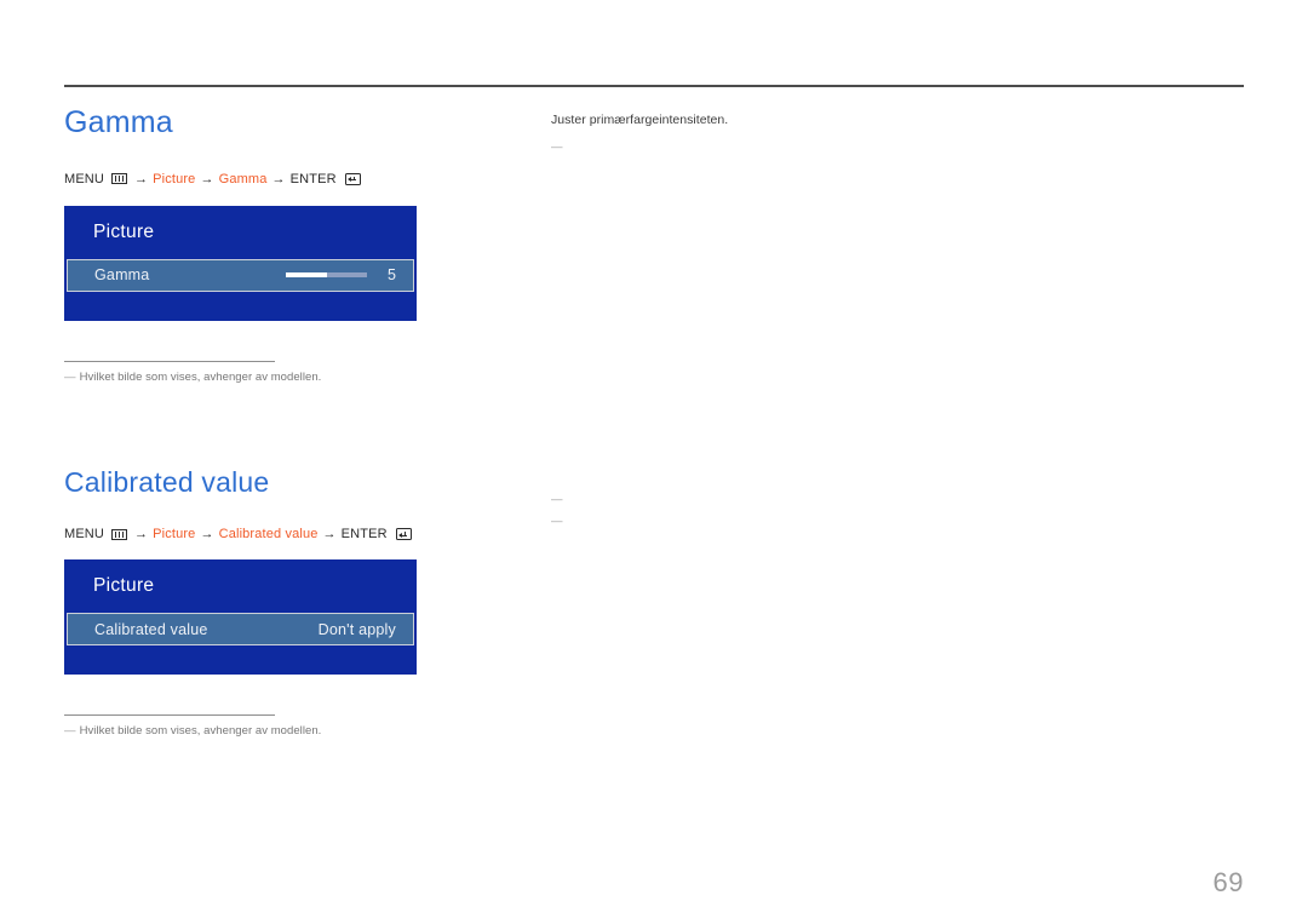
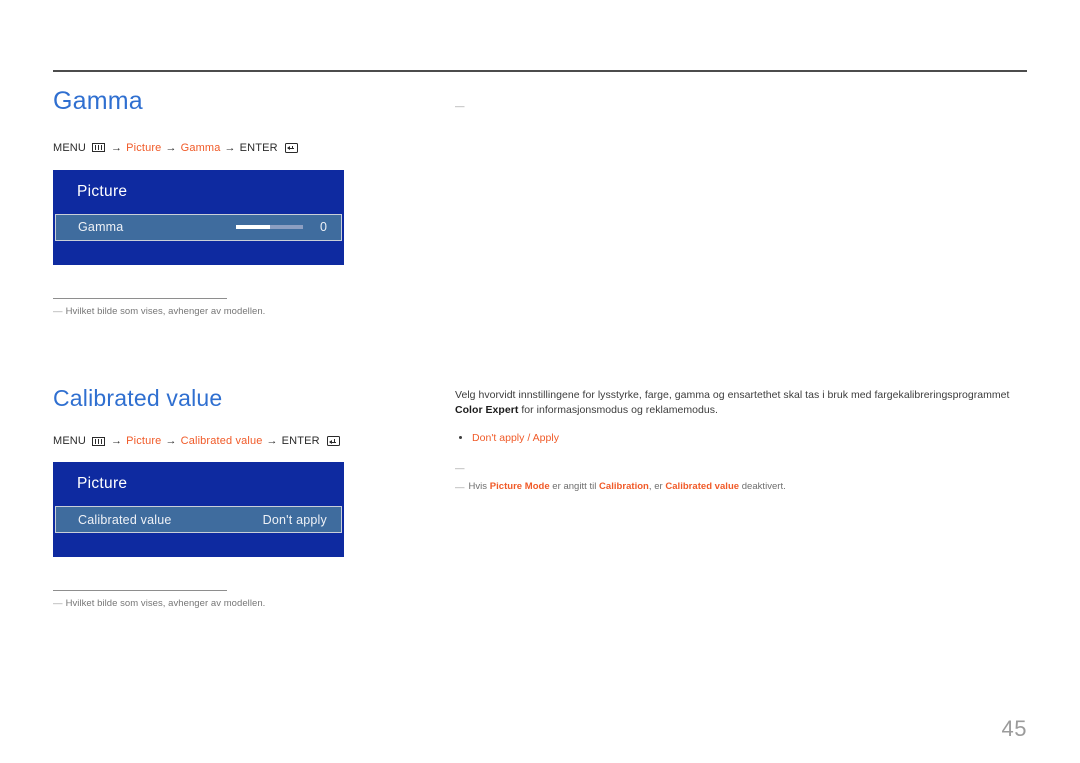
  Gamma
  MENU
  →
  Picture
  →
  Gamma
  →
  ENTER
  Picture
  Gamma
- 5
+ 0
  ―
  Hvilket bilde som vises, avhenger av modellen.
- Juster primærfargeintensiteten.
  ―
  Calibrated value
  MENU
  →
  Picture
  →
  Calibrated value
  →
  ENTER
  Picture
  Calibrated value
  Don't apply
  ―
  Hvilket bilde som vises, avhenger av modellen.
+ Velg hvorvidt innstillingene for lysstyrke, farge, gamma og ensartethet skal tas i bruk med fargekalibreringsprogrammet Color Expert for informasjonsmodus og reklamemodus.
+ Don't apply / Apply
  ―
  ―
+ Hvis Picture Mode er angitt til Calibration, er Calibrated value deaktivert.
- 69
+ 45
